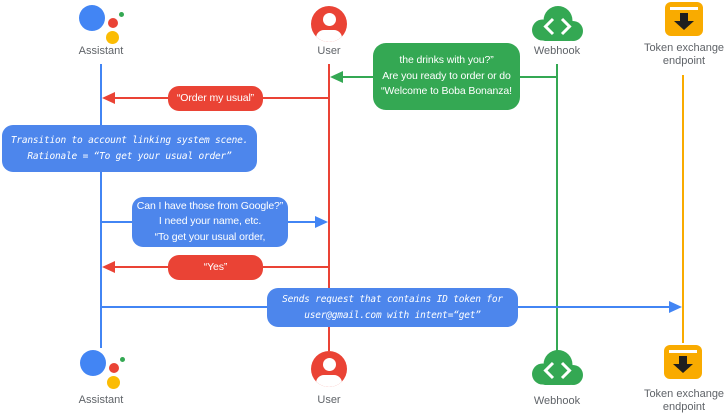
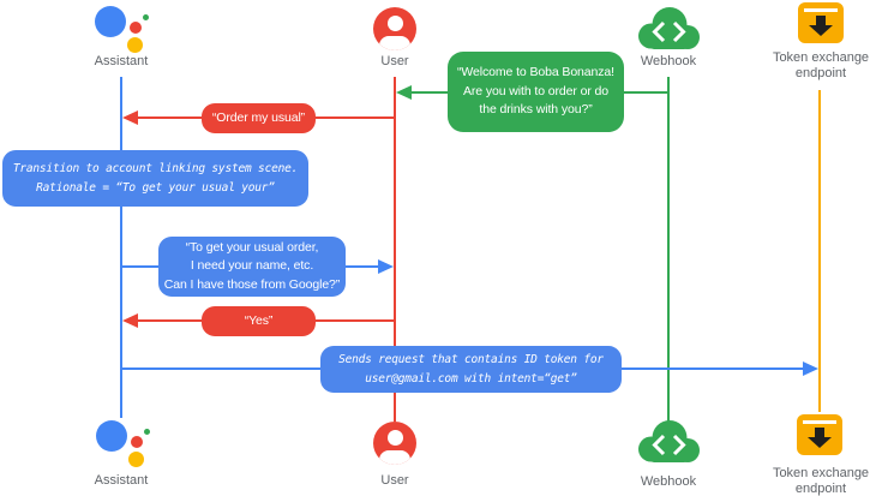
- the drinks with you?”
+ “Welcome to Boba Bonanza!
- Are you ready to order or do
+ Are you with to order or do
- “Welcome to Boba Bonanza!
+ the drinks with you?”
  “Order my usual”
  Transition to account linking system scene.
- Rationale = “To get your usual order”
+ Rationale = “To get your usual your”
- Can I have those from Google?”
+ “To get your usual order,
  I need your name, etc.
- “To get your usual order,
+ Can I have those from Google?”
  “Yes”
  Sends request that contains ID token for
  user@gmail.com with intent=“get”
  Assistant
  User
  Webhook
  Token exchange
  endpoint
  Assistant
  User
  Webhook
  Token exchange
  endpoint
